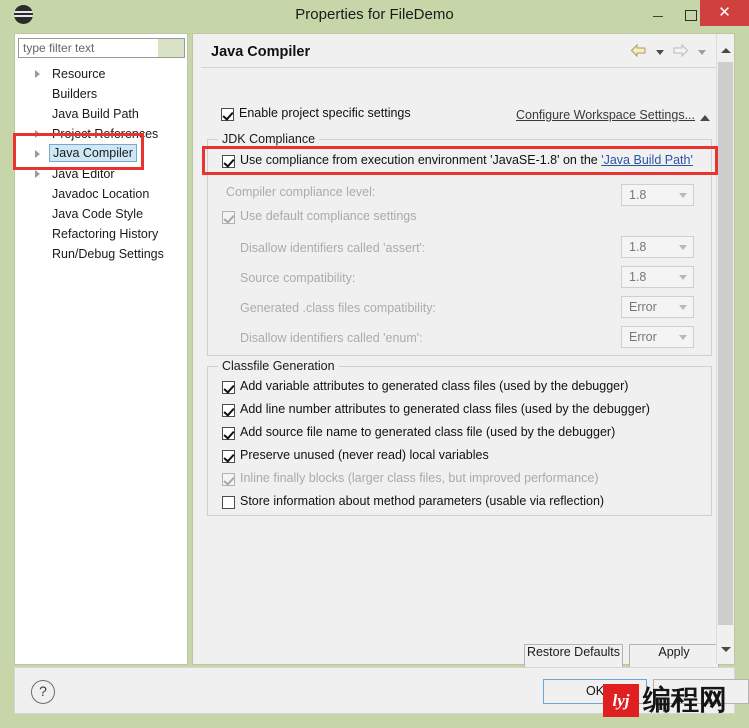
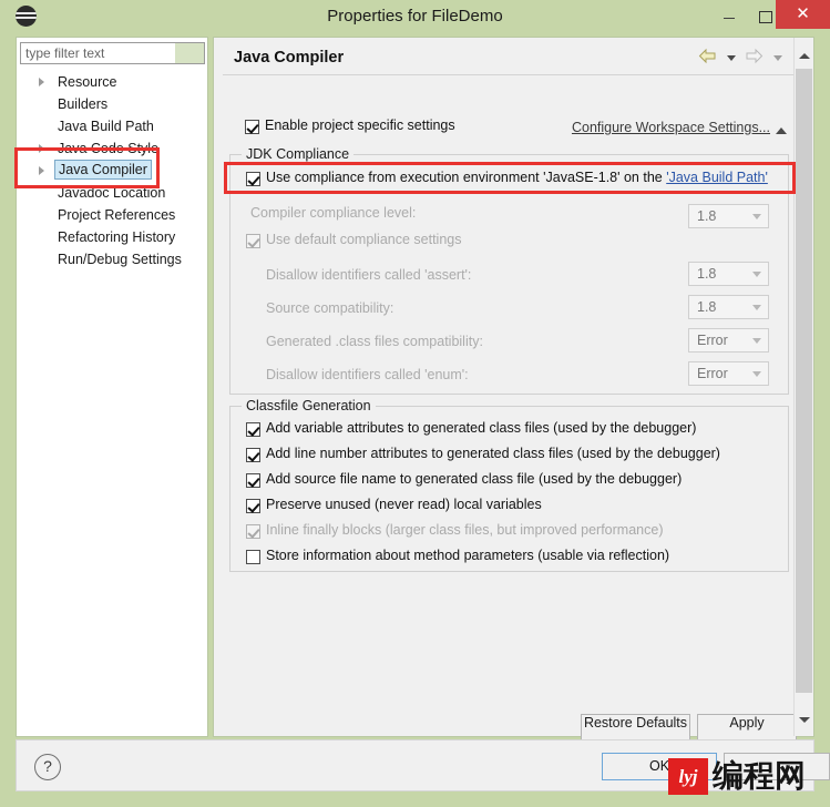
  Properties for FileDemo
  ✕
  type filter text
  Resource
  Builders
  Java Build Path
- Project References
+ Java Code Style
  Java Compiler
- Java Editor
  Javadoc Location
- Java Code Style
+ Project References
  Refactoring History
  Run/Debug Settings
  Java Compiler
  Enable project specific settings
  Configure Workspace Settings...
  JDK Compliance
  Use compliance from execution environment 'JavaSE-1.8' on the 'Java Build Path'
  Compiler compliance level:
  1.8
  Use default compliance settings
  Disallow identifiers called 'assert':
  1.8
  Source compatibility:
  1.8
  Generated .class files compatibility:
  Error
  Disallow identifiers called 'enum':
  Error
  Classfile Generation
  Add variable attributes to generated class files (used by the debugger)
  Add line number attributes to generated class files (used by the debugger)
  Add source file name to generated class file (used by the debugger)
  Preserve unused (never read) local variables
  Inline finally blocks (larger class files, but improved performance)
  Store information about method parameters (usable via reflection)
  Restore Defaults
  Apply
  ?
  OK
  lyj
  编程网
